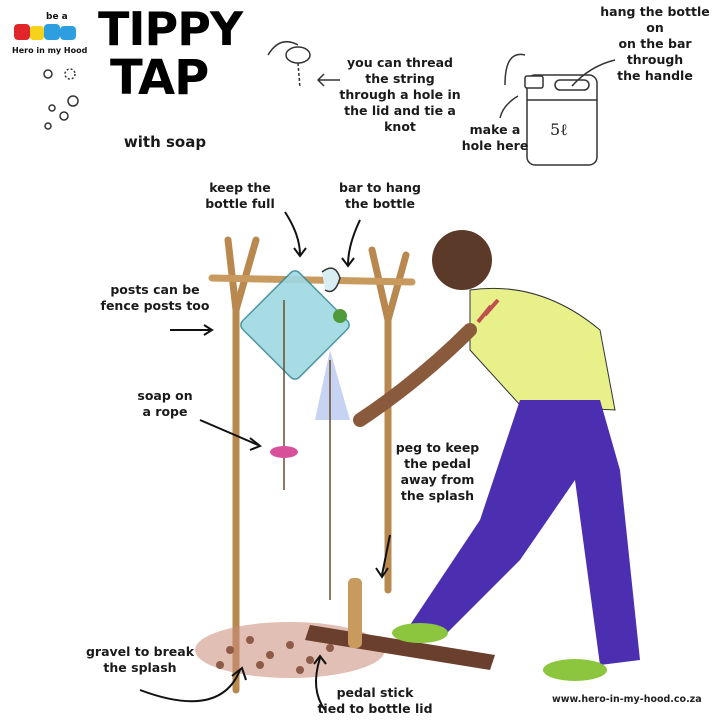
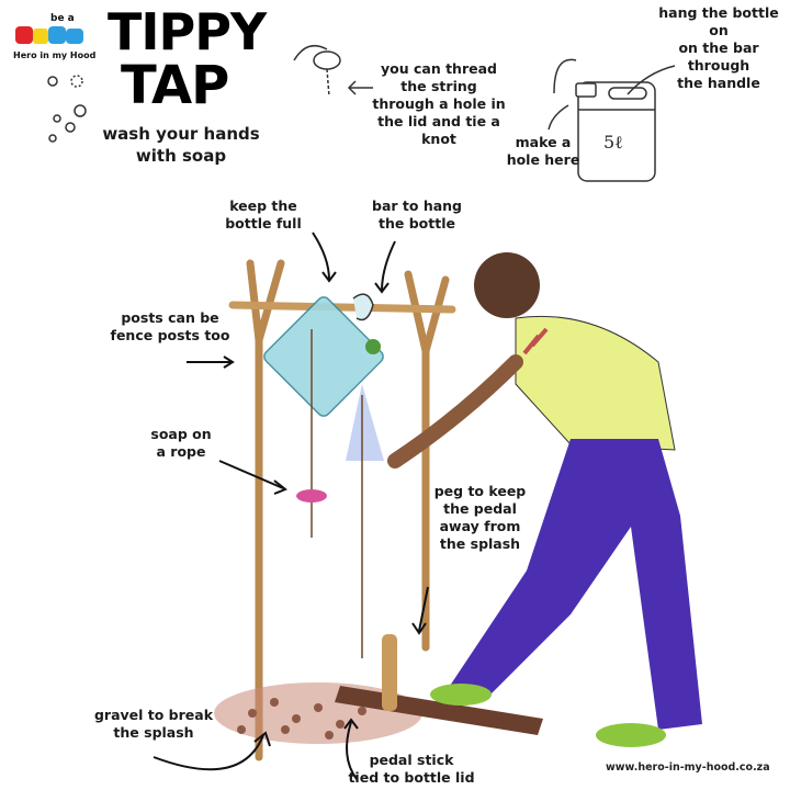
  be a
  Hero in my Hood
  TIPPY
  TAP
+ wash your hands
  with soap
  5ℓ
  you can thread
  the string
  through a hole in
  the lid and tie a knot
  hang the bottle on
  on the bar through
  the handle
  make a
  hole here
  keep the
  bottle full
  bar to hang
  the bottle
  posts can be
  fence posts too
  soap on
  a rope
  peg to keep
  the pedal
  away from
  the splash
  gravel to break
  the splash
  pedal stick
  tied to bottle lid
  www.hero-in-my-hood.co.za
